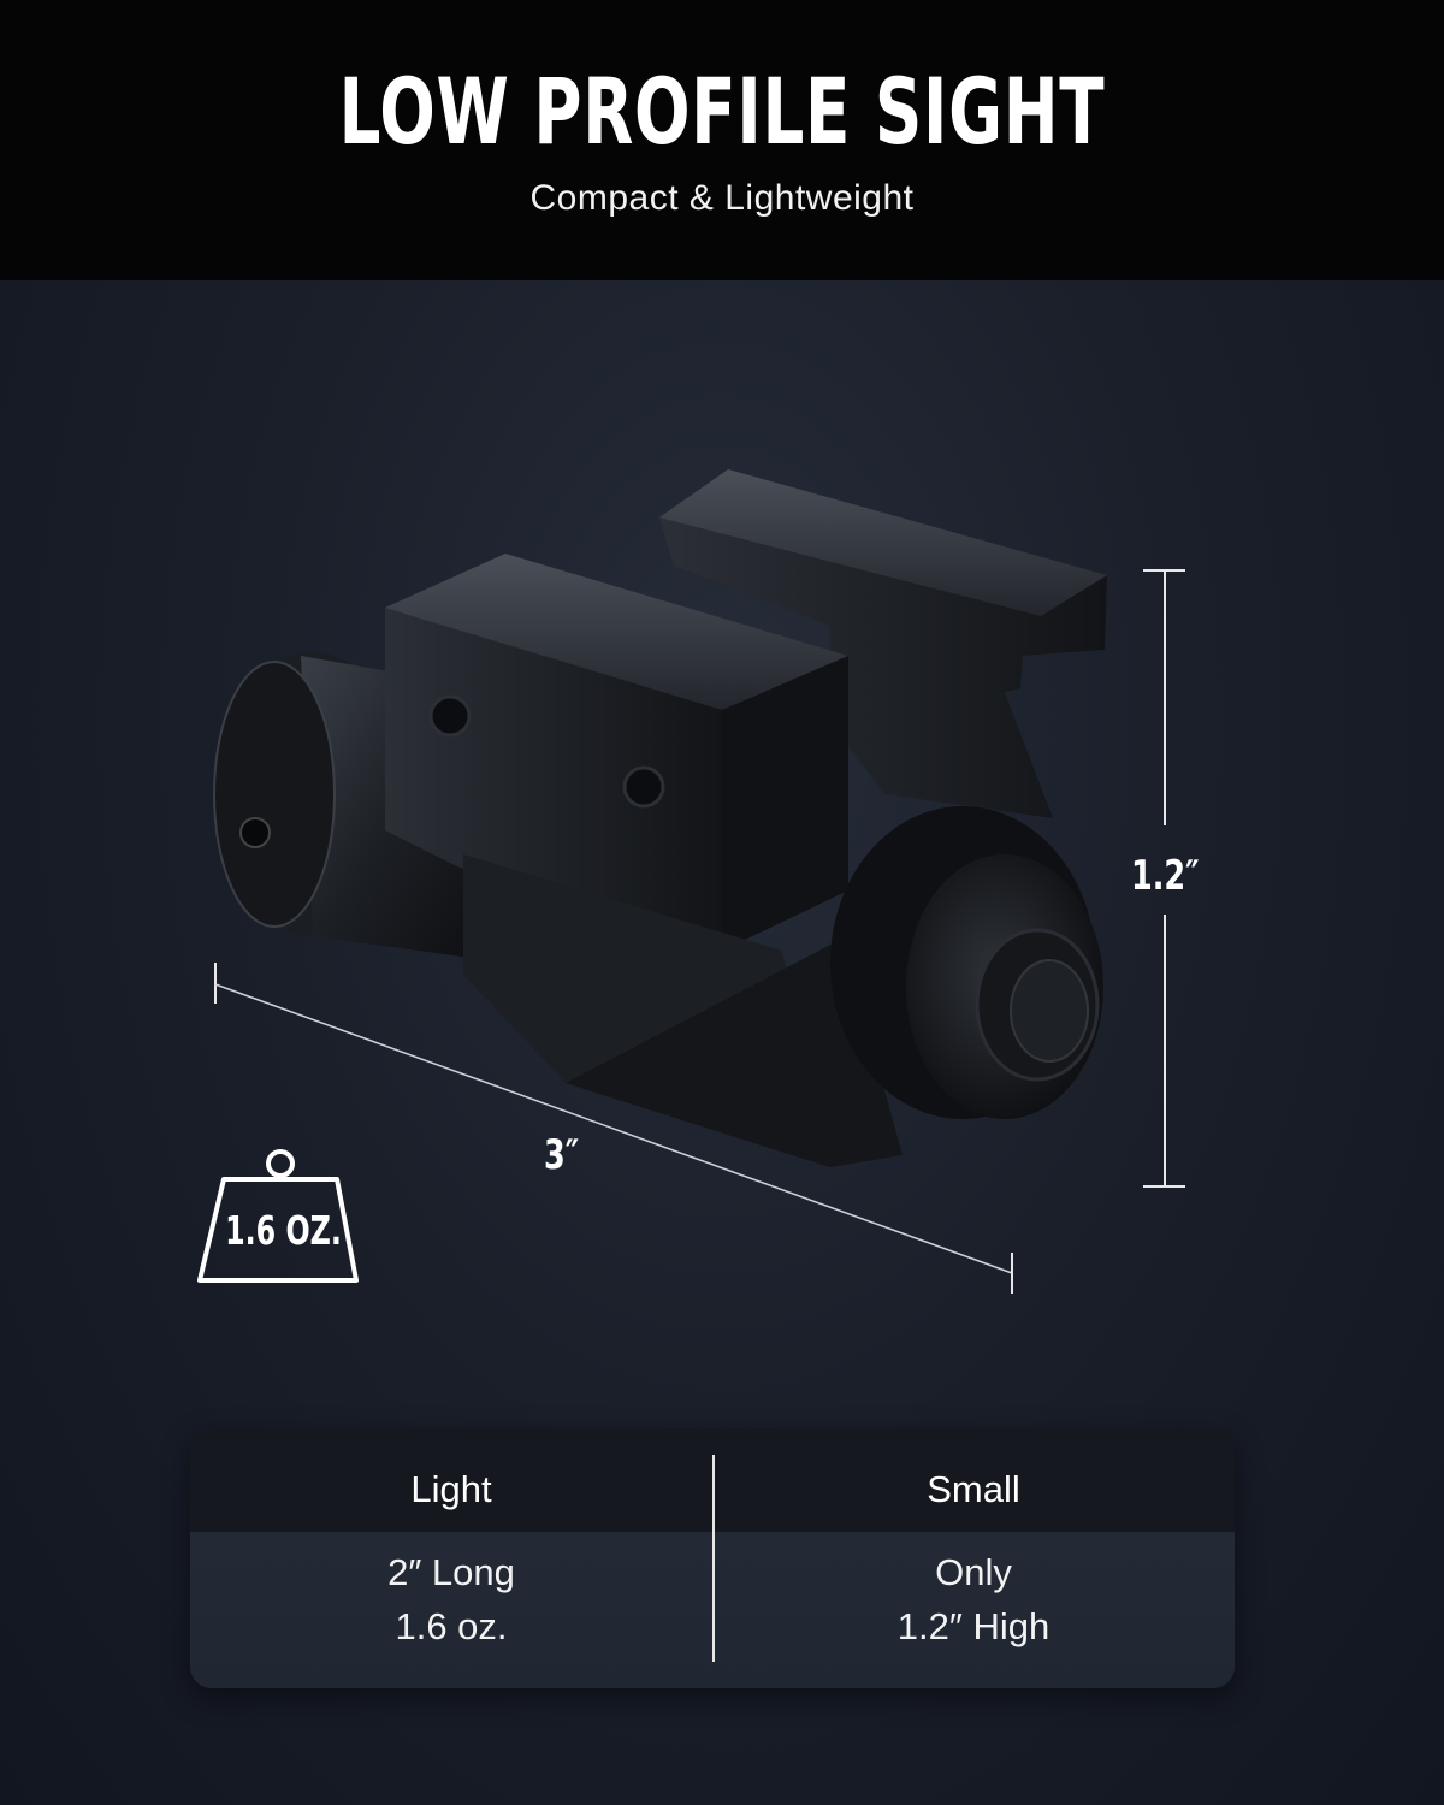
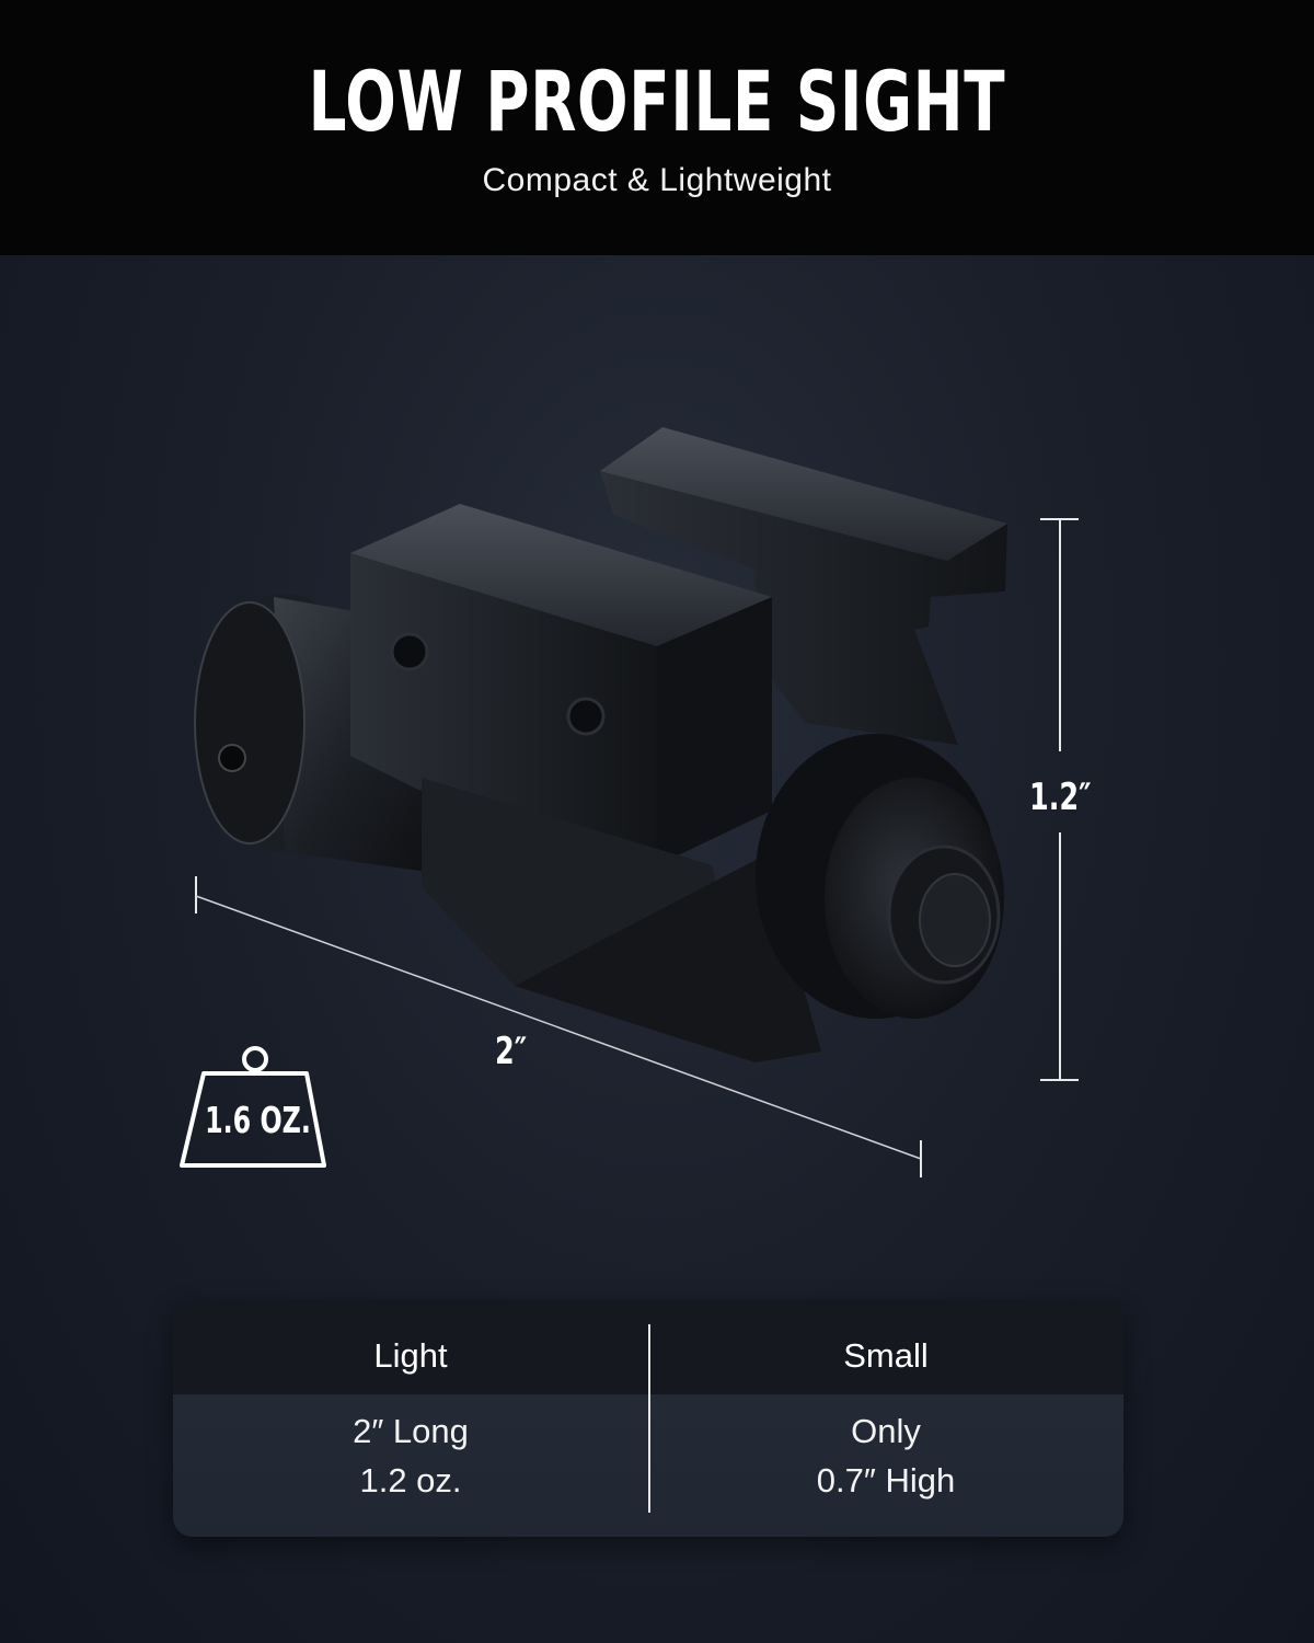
  LOW PROFILE SIGHT
  Compact & Lightweight
  1.2″
- 3″
+ 2″
  1.6 OZ.
  Light
  2″ Long
- 1.6 oz.
+ 1.2 oz.
  Small
  Only
- 1.2″ High
+ 0.7″ High
